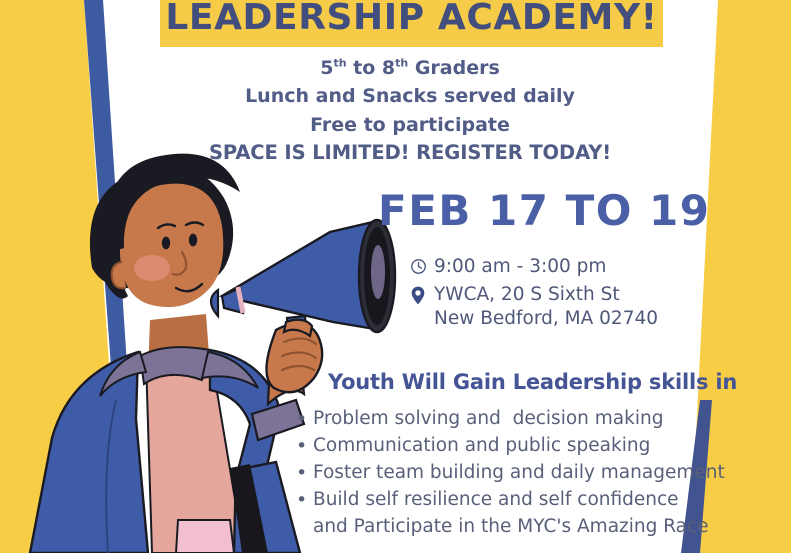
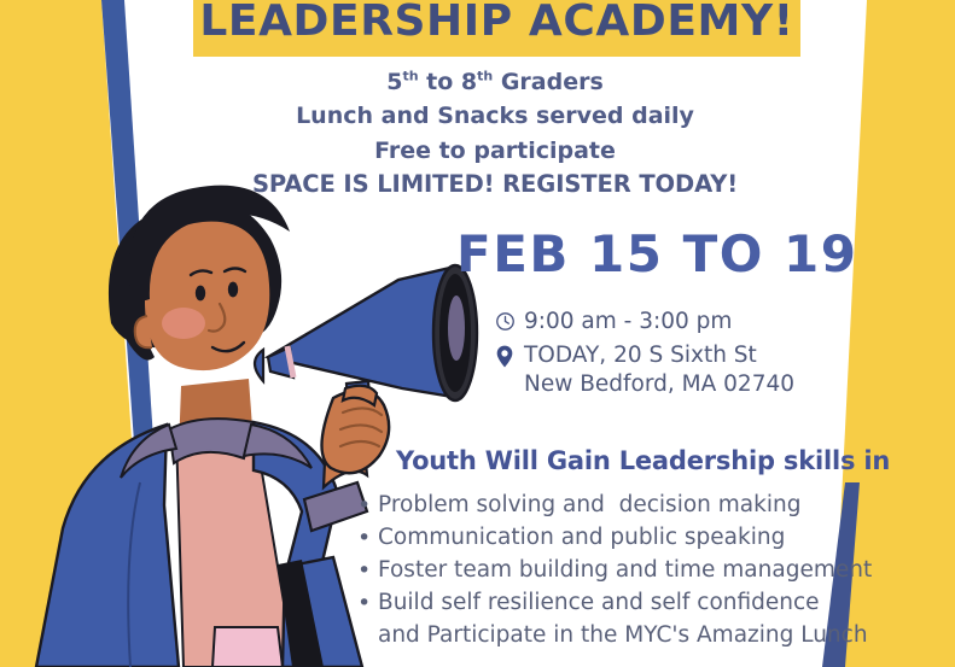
  LEADERSHIP ACADEMY!
  5th to 8th Graders
  Lunch and Snacks served daily
  Free to participate
  SPACE IS LIMITED! REGISTER TODAY!
- FEB 17 TO 19
+ FEB 15 TO 19
  9:00 am - 3:00 pm
- YWCA, 20 S Sixth St
+ TODAY, 20 S Sixth St
  New Bedford, MA 02740
  Youth Will Gain Leadership skills in
  •
  Problem solving and decision making
  •
  Communication and public speaking
  •
- Foster team building and daily management
+ Foster team building and time management
  •
  Build self resilience and self confidence
- and Participate in the MYC's Amazing Race
+ and Participate in the MYC's Amazing Lunch
